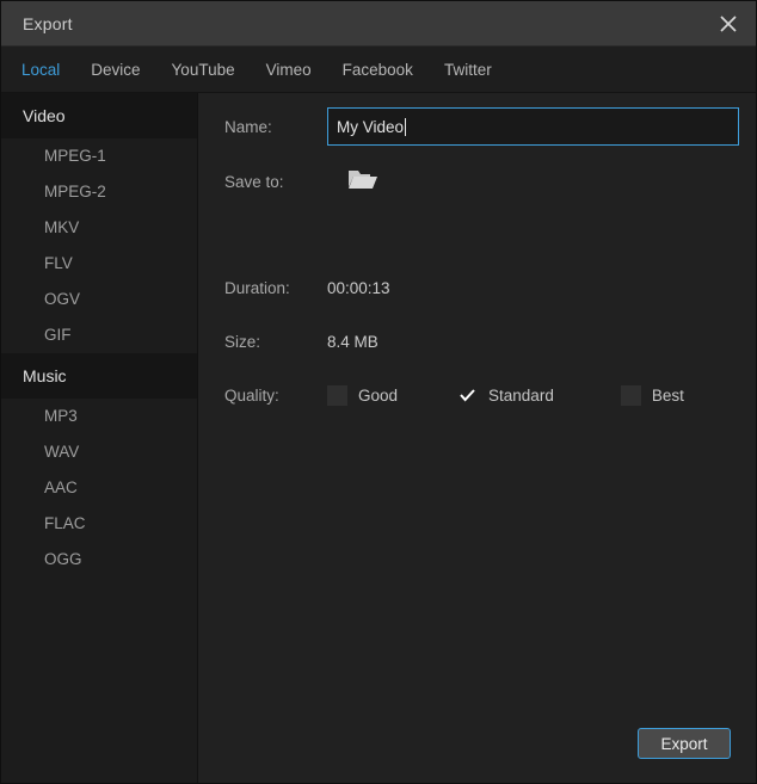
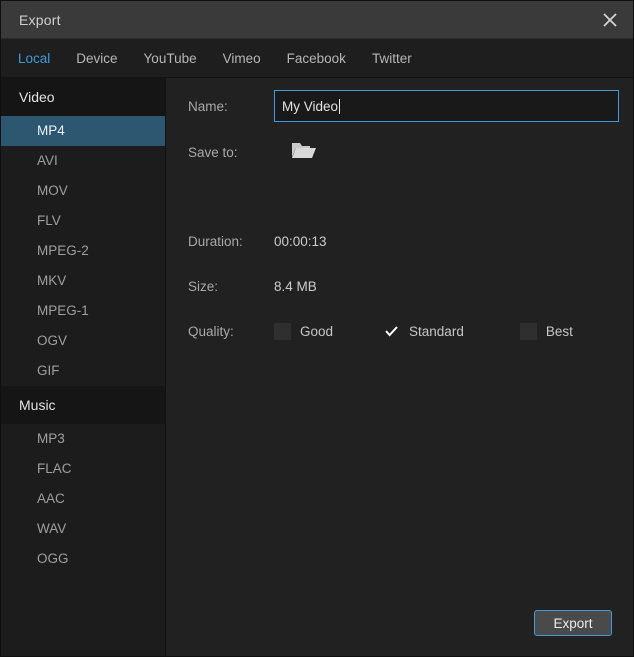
  Export
  Local
  Device
  YouTube
  Vimeo
  Facebook
  Twitter
  Video
+ MP4
+ AVI
+ MOV
- MPEG-1
+ FLV
  MPEG-2
  MKV
- FLV
+ MPEG-1
  OGV
  GIF
  Music
  MP3
- WAV
+ FLAC
  AAC
- FLAC
+ WAV
  OGG
  Name:
  My Video
  Save to:
  Duration:
  00:00:13
  Size:
  8.4 MB
  Quality:
  Good
  Standard
  Best
  Export
